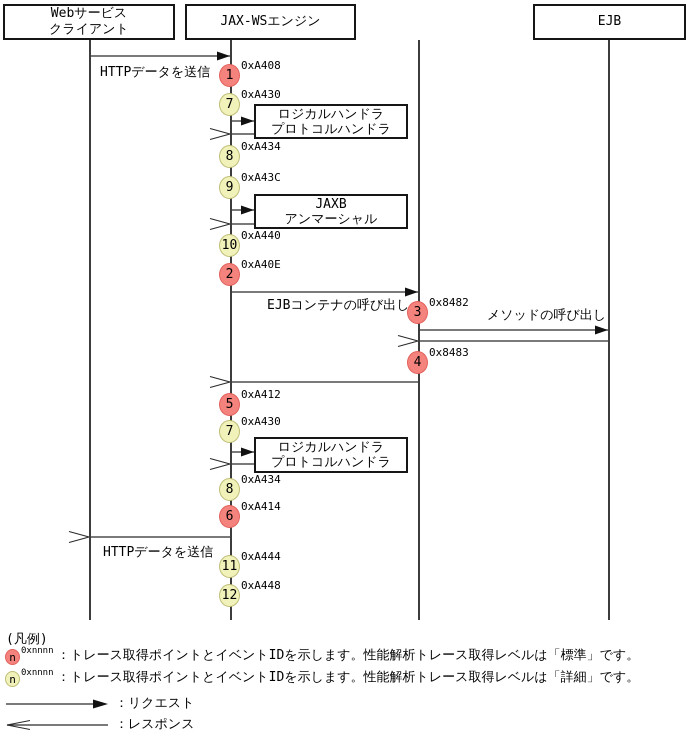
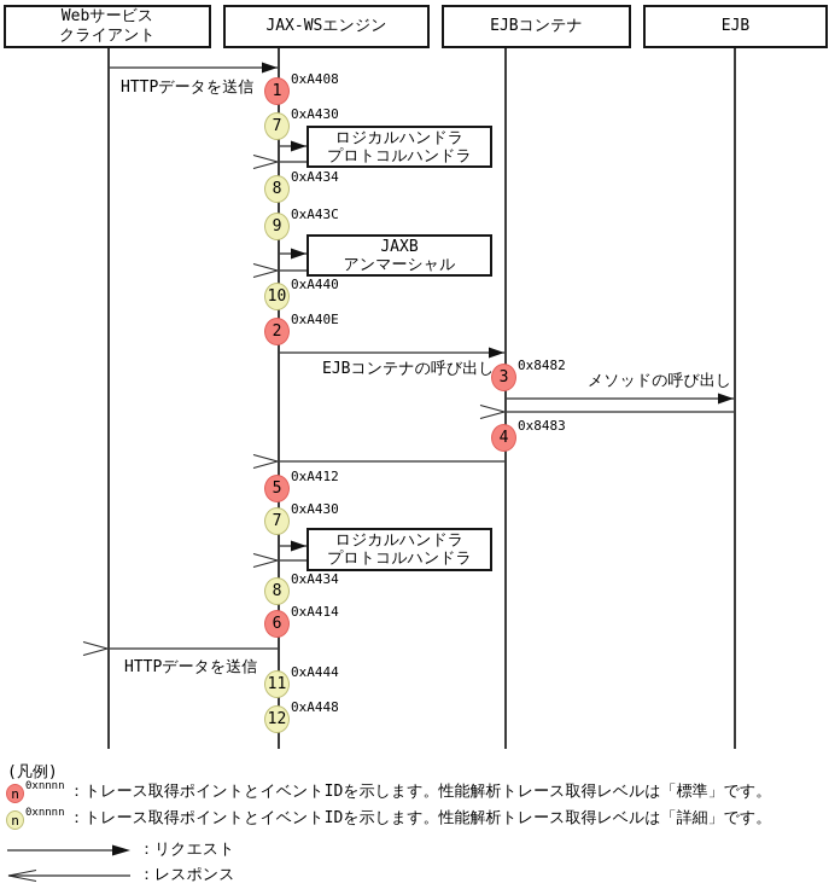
  Webサービス
  クライアント
  JAX-WSエンジン
+ EJBコンテナ
  EJB
  HTTPデータを送信
  EJBコンテナの呼び出し
  メソッドの呼び出し
  HTTPデータを送信
  ロジカルハンドラ
  プロトコルハンドラ
  JAXB
  アンマーシャル
  ロジカルハンドラ
  プロトコルハンドラ
  1
  0xA408
  7
  0xA430
  8
  0xA434
  9
  0xA43C
  10
  0xA440
  2
  0xA40E
  3
  0x8482
  4
  0x8483
  5
  0xA412
  7
  0xA430
  8
  0xA434
  6
  0xA414
  11
  0xA444
  12
  0xA448
  (凡例)
  n
  0xnnnn
  ：トレース取得ポイントとイベントIDを示します。性能解析トレース取得レベルは「標準」です。
  n
  0xnnnn
  ：トレース取得ポイントとイベントIDを示します。性能解析トレース取得レベルは「詳細」です。
  ：リクエスト
  ：レスポンス
